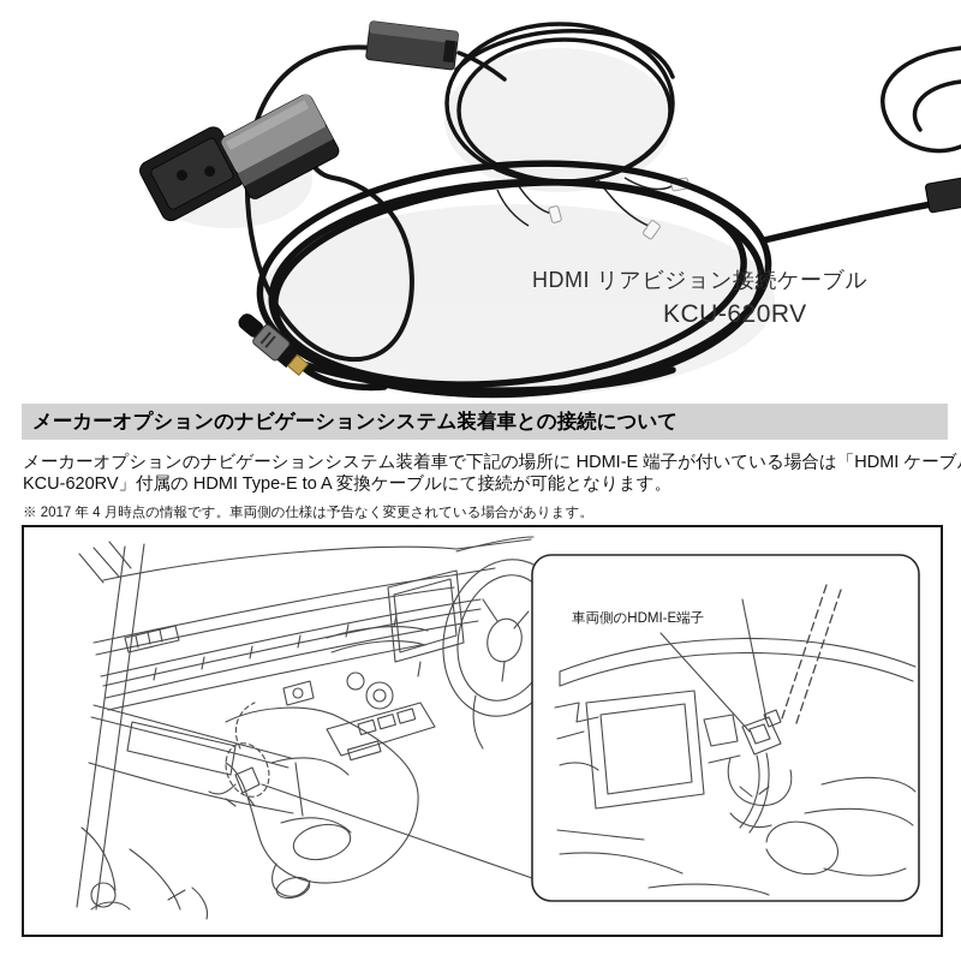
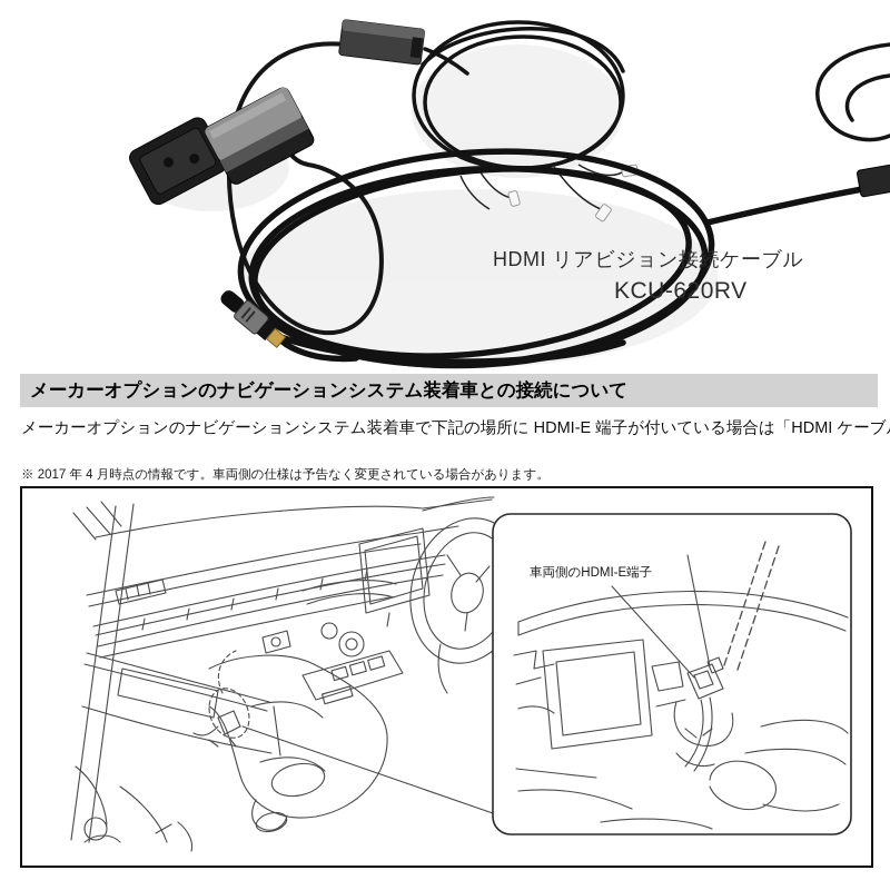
  HDMI リアビジョン接続ケーブル
  KCU-620RV
  メーカーオプションのナビゲーションシステム装着車との接続について
  メーカーオプションのナビゲーションシステム装着車で下記の場所に HDMI-E 端子が付いている場合は「HDMI ケーブ
- KCU-620RV」付属の HDMI Type-E to A 変換ケーブルにて接続が可能となります。
  ※ 2017 年 4 月時点の情報です。車両側の仕様は予告なく変更されている場合があります。
  車両側のHDMI-E端子
